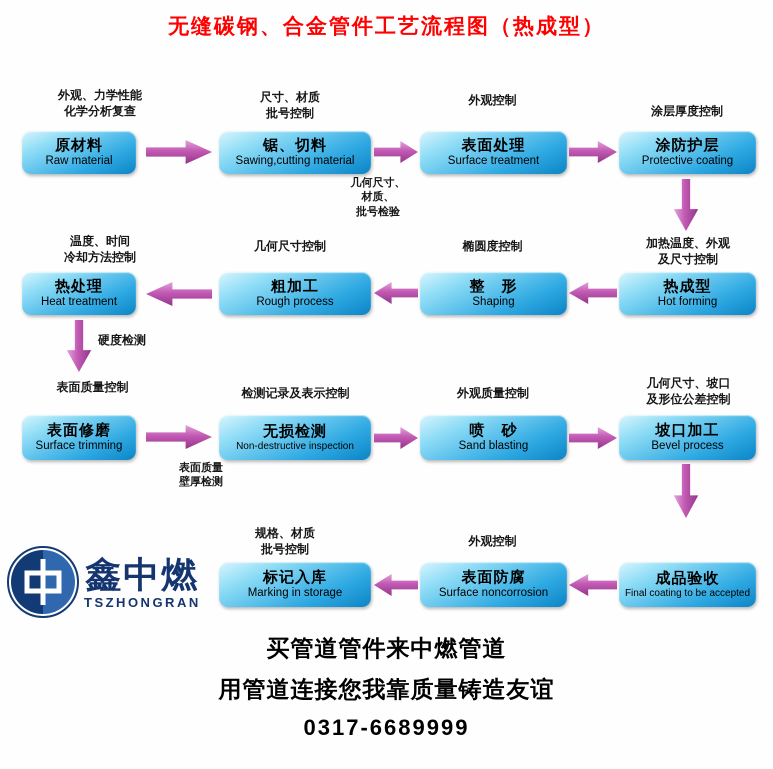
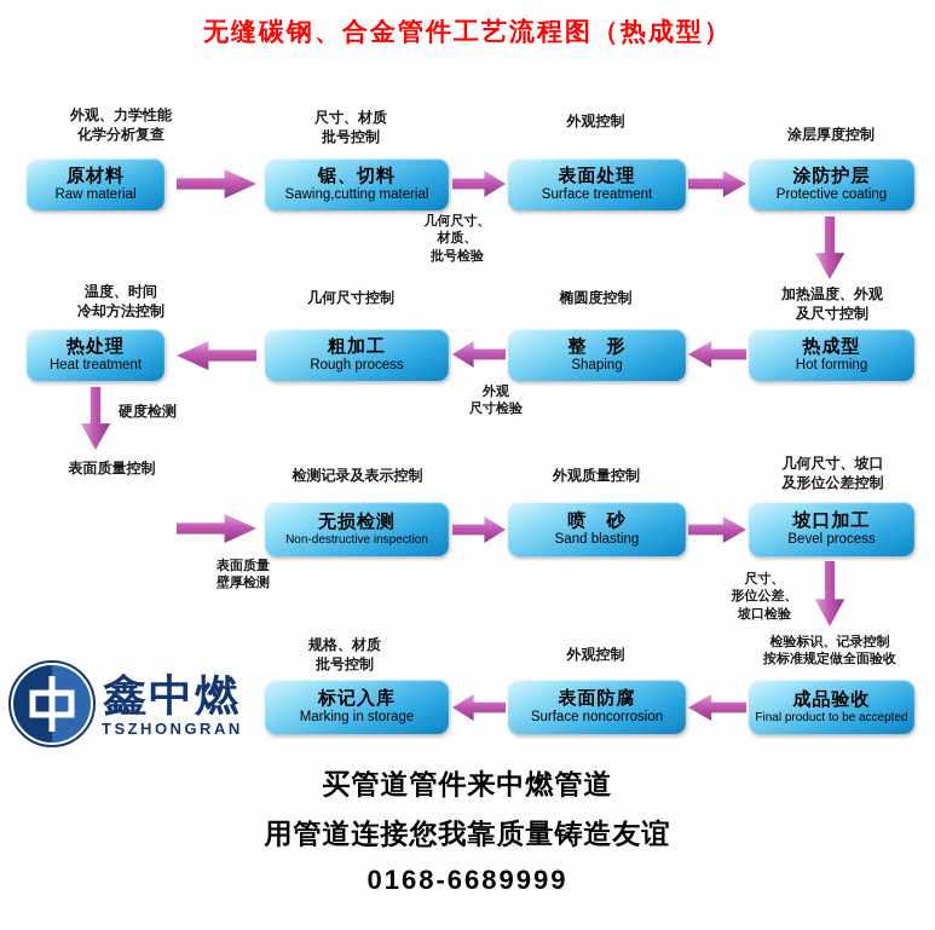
  无缝碳钢、合金管件工艺流程图（热成型）
  外观、力学性能
  化学分析复查
  尺寸、材质
  批号控制
  外观控制
  涂层厚度控制
  原材料
  Raw material
  锯、切料
  Sawing,cutting material
  表面处理
  Surface treatment
  涂防护层
  Protective coating
  几何尺寸、
  材质、
  批号检验
  加热温度、外观
  及尺寸控制
  椭圆度控制
  几何尺寸控制
  温度、时间
  冷却方法控制
  热成型
  Hot forming
  整 形
  Shaping
  粗加工
  Rough process
  热处理
  Heat treatment
+ 外观
+ 尺寸检验
  硬度检测
  表面质量控制
  检测记录及表示控制
  外观质量控制
  几何尺寸、坡口
  及形位公差控制
- 表面修磨
- Surface trimming
  无损检测
  Non-destructive inspection
  喷 砂
  Sand blasting
  坡口加工
  Bevel process
  表面质量
  壁厚检测
+ 尺寸、
+ 形位公差、
+ 坡口检验
+ 检验标识、记录控制
+ 按标准规定做全面验收
  外观控制
  规格、材质
  批号控制
  成品验收
- Final coating to be accepted
+ Final product to be accepted
  表面防腐
  Surface noncorrosion
  标记入库
  Marking in storage
  鑫中燃
  TSZHONGRAN
  买管道管件来中燃管道
  用管道连接您我靠质量铸造友谊
- 0317-6689999
+ 0168-6689999
